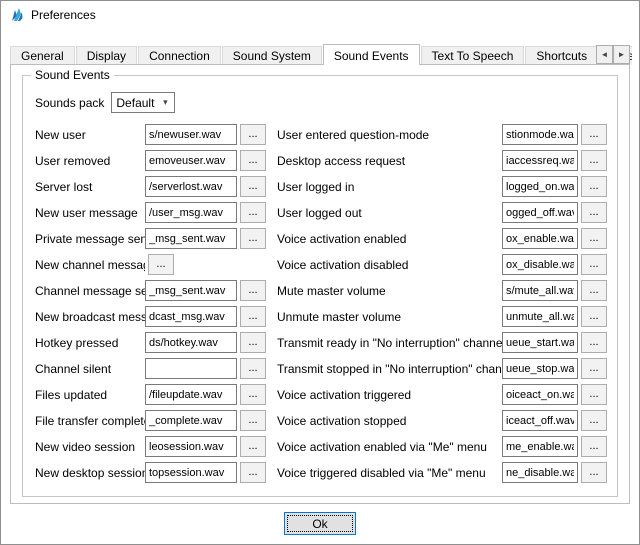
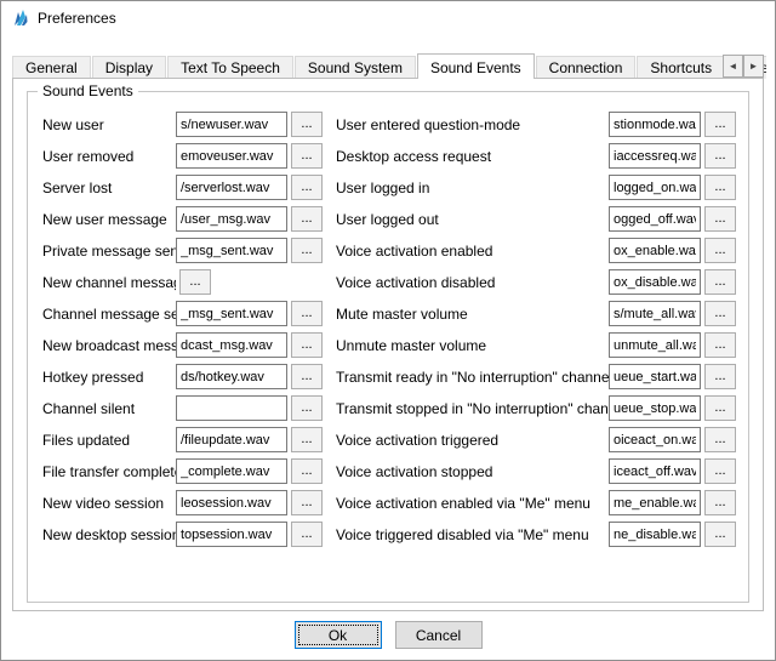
  Preferences
  General
  Display
- Connection
+ Text To Speech
  Sound System
  Sound Events
- Text To Speech
+ Connection
  Shortcuts
  ◄
  ►
  Sound Events
- Sounds pack
- Default
- ▾
  New user
  s/newuser.wav
  ...
  User removed
  emoveuser.wav
  ...
  Server lost
  /serverlost.wav
  ...
  New user message
  /user_msg.wav
  ...
  Private message sen
  _msg_sent.wav
  ...
  New channel messa
  ...
  Channel message s
  _msg_sent.wav
  ...
  New broadcast mes
  dcast_msg.wav
  ...
  Hotkey pressed
  ds/hotkey.wav
  ...
  Channel silent
  ...
  Files updated
  /fileupdate.wav
  ...
  File transfer complet
  _complete.wav
  ...
  New video session
  leosession.wav
  ...
  New desktop sessio
  topsession.wav
  ...
  User entered question-mode
  stionmode.wa
  ...
  Desktop access request
  iaccessreq.wa
  ...
  User logged in
  logged_on.wa
  ...
  User logged out
  ogged_off.wa
  ...
  Voice activation enabled
  ox_enable.wa
  ...
  Voice activation disabled
  ox_disable.wa
  ...
  Mute master volume
  s/mute_all.wa
  ...
  Unmute master volume
  unmute_all.wa
  ...
  Transmit ready in "No interruption" channe
  ueue_start.wa
  ...
  Transmit stopped in "No interruption" chan
  ueue_stop.wa
  ...
  Voice activation triggered
  oiceact_on.wa
  ...
  Voice activation stopped
  iceact_off.wav
  ...
  Voice activation enabled via "Me" menu
  me_enable.w
  ...
  Voice triggered disabled via "Me" menu
  ne_disable.wa
  ...
  Ok
+ Cancel
